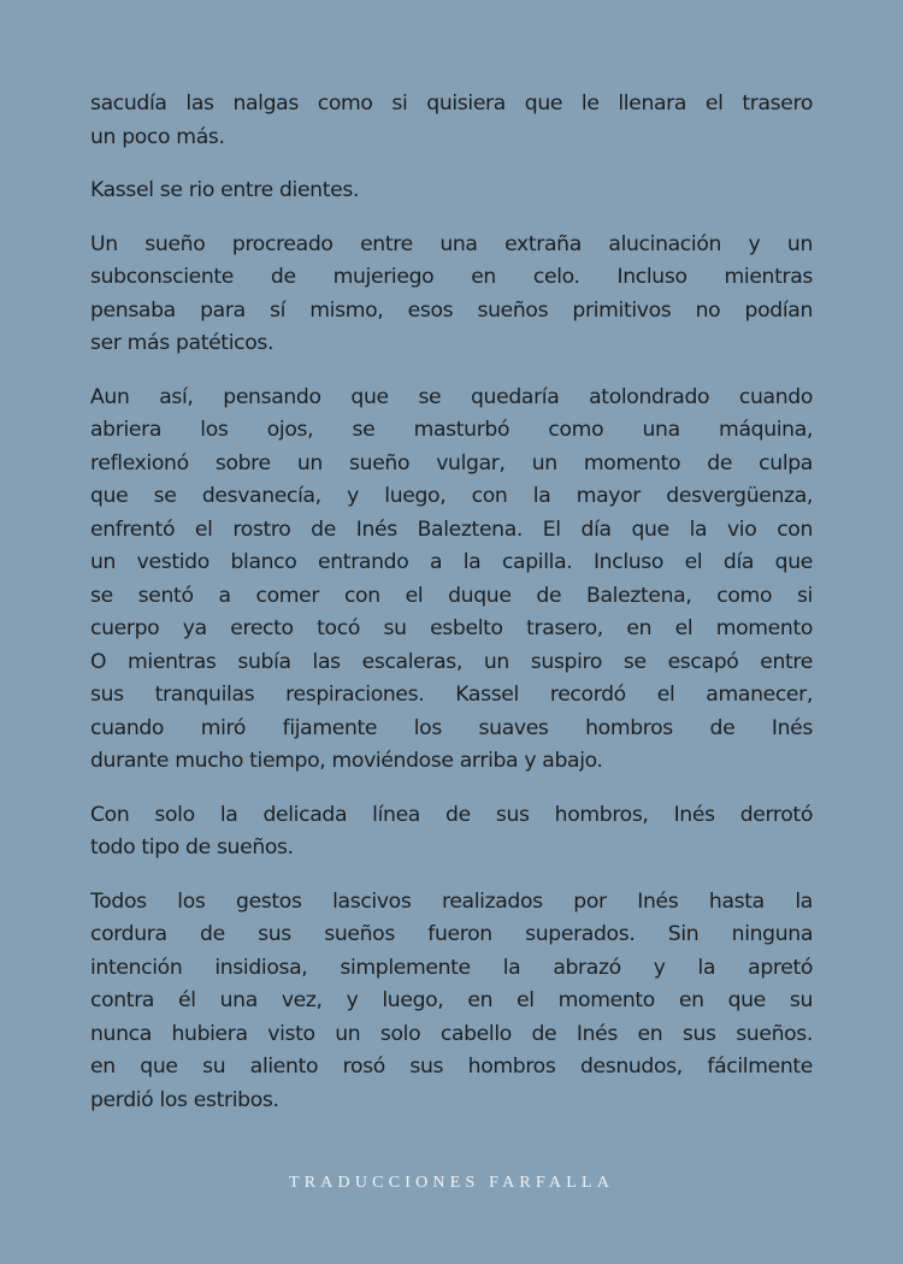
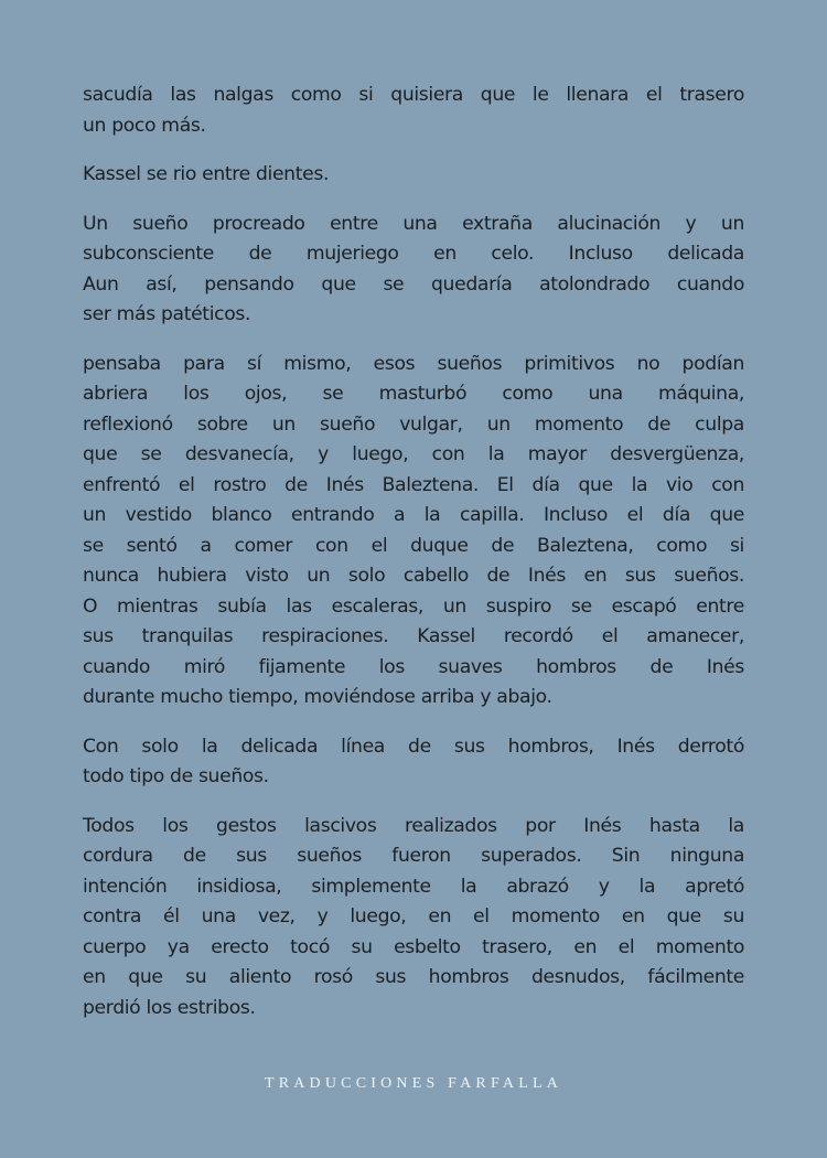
  sacudía las nalgas como si quisiera que le llenara el trasero
  un poco más.
  Kassel se rio entre dientes.
  Un sueño procreado entre una extraña alucinación y un
- subconsciente de mujeriego en celo. Incluso mientras
+ subconsciente de mujeriego en celo. Incluso delicada
- pensaba para sí mismo, esos sueños primitivos no podían
+ Aun así, pensando que se quedaría atolondrado cuando
  ser más patéticos.
- Aun así, pensando que se quedaría atolondrado cuando
+ pensaba para sí mismo, esos sueños primitivos no podían
  abriera los ojos, se masturbó como una máquina,
  reflexionó sobre un sueño vulgar, un momento de culpa
  que se desvanecía, y luego, con la mayor desvergüenza,
  enfrentó el rostro de Inés Baleztena. El día que la vio con
  un vestido blanco entrando a la capilla. Incluso el día que
  se sentó a comer con el duque de Baleztena, como si
- cuerpo ya erecto tocó su esbelto trasero, en el momento
+ nunca hubiera visto un solo cabello de Inés en sus sueños.
  O mientras subía las escaleras, un suspiro se escapó entre
  sus tranquilas respiraciones. Kassel recordó el amanecer,
  cuando miró fijamente los suaves hombros de Inés
  durante mucho tiempo, moviéndose arriba y abajo.
  Con solo la delicada línea de sus hombros, Inés derrotó
  todo tipo de sueños.
  Todos los gestos lascivos realizados por Inés hasta la
  cordura de sus sueños fueron superados. Sin ninguna
  intención insidiosa, simplemente la abrazó y la apretó
  contra él una vez, y luego, en el momento en que su
- nunca hubiera visto un solo cabello de Inés en sus sueños.
+ cuerpo ya erecto tocó su esbelto trasero, en el momento
  en que su aliento rosó sus hombros desnudos, fácilmente
  perdió los estribos.
  TRADUCCIONES FARFALLA
